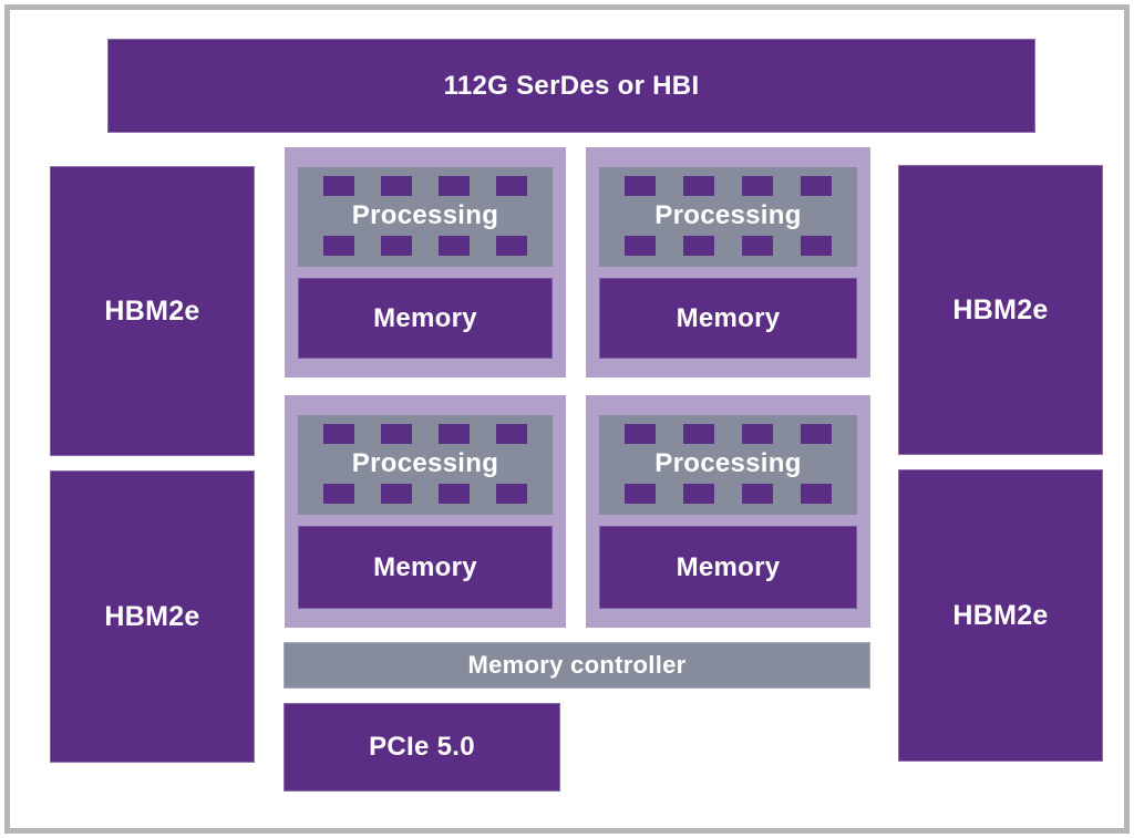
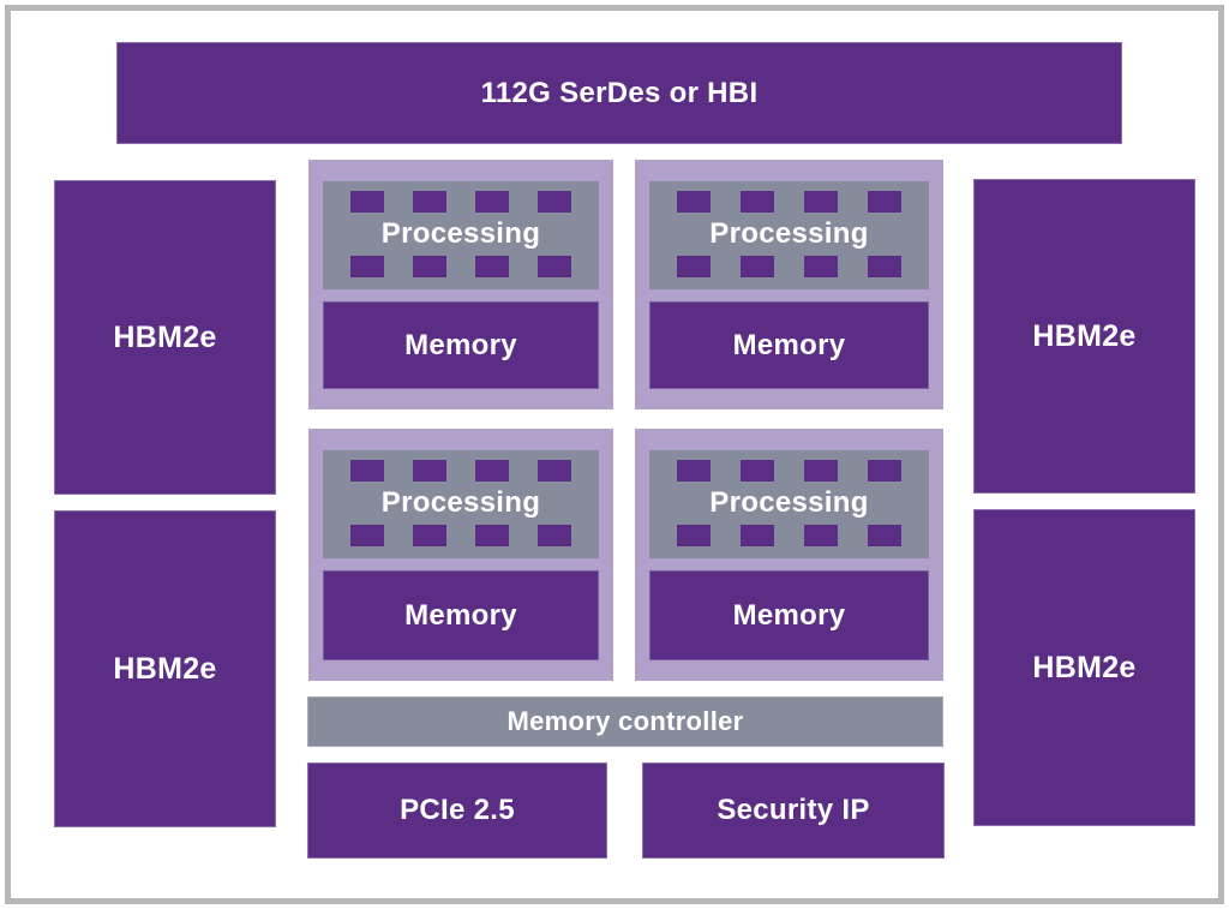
  112G SerDes or HBI
  HBM2e
  HBM2e
  HBM2e
  HBM2e
  Processing
  Memory
  Processing
  Memory
  Processing
  Memory
  Processing
  Memory
  Memory controller
- PCIe 5.0
+ PCIe 2.5
+ Security IP
